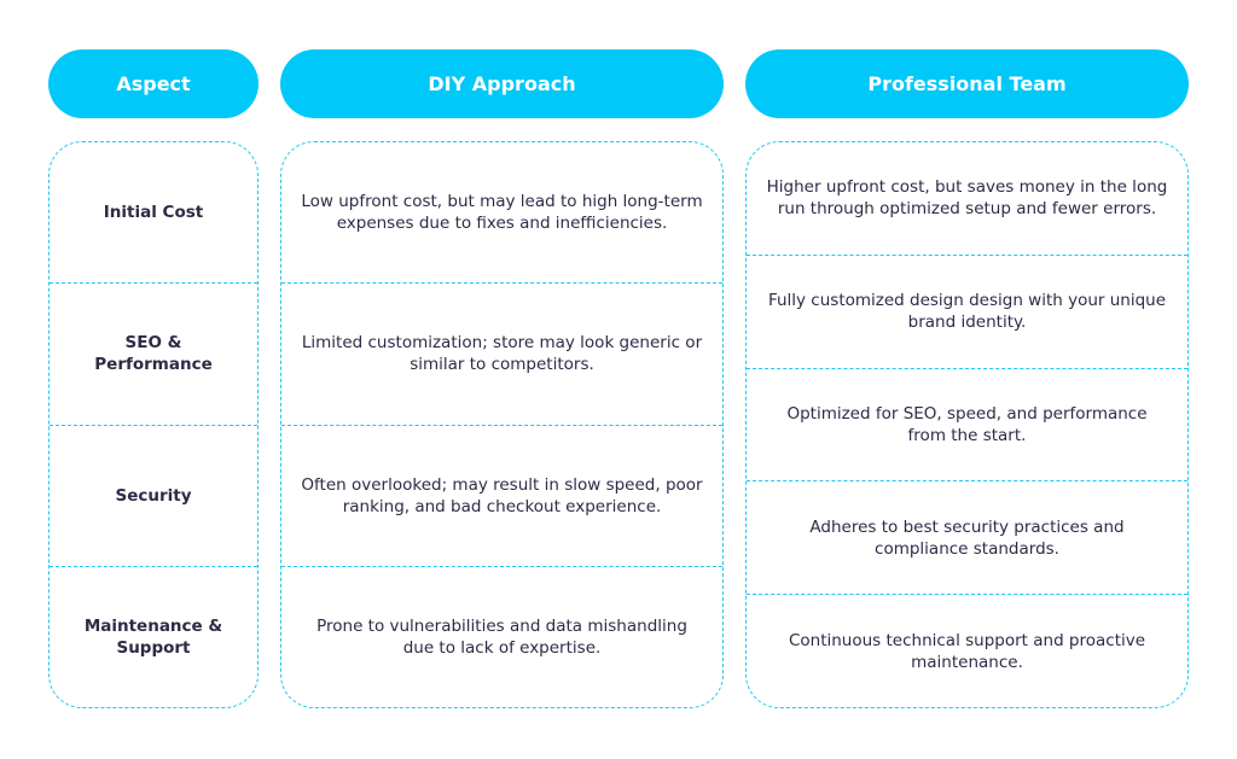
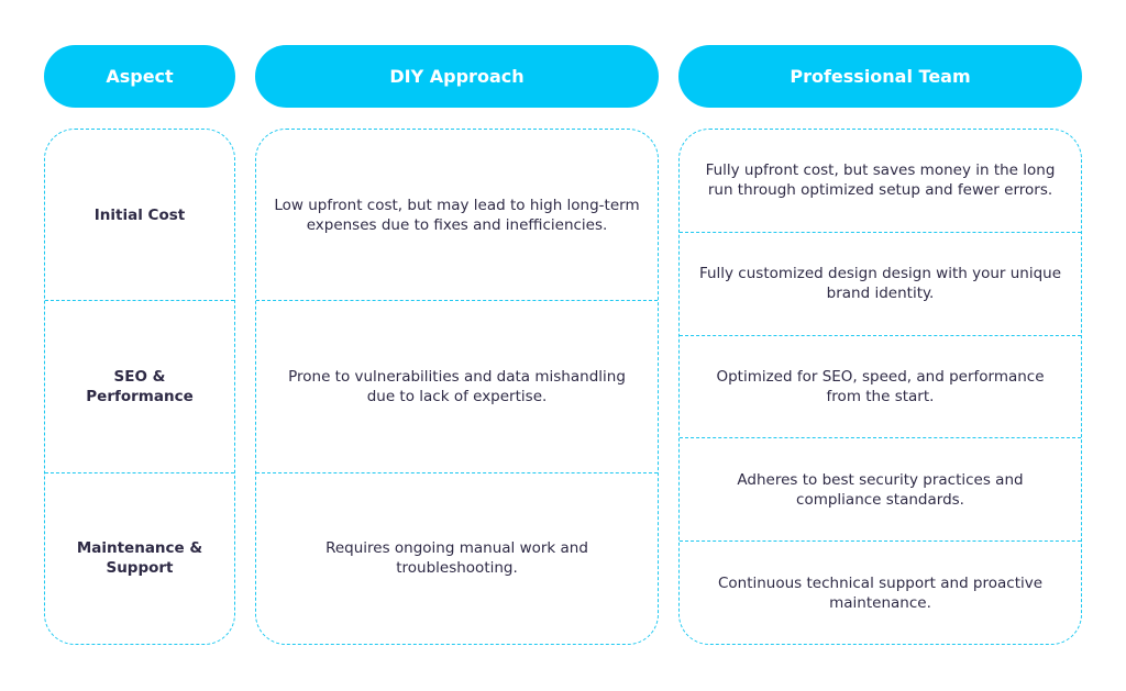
  Aspect
  DIY Approach
  Professional Team
  Initial Cost
  SEO & Performance
- Security
  Maintenance & Support
  Low upfront cost, but may lead to high long-term expenses due to fixes and inefficiencies.
- Limited customization; store may look generic or similar to competitors.
- Often overlooked; may result in slow speed, poor ranking, and bad checkout experience.
  Prone to vulnerabilities and data mishandling due to lack of expertise.
+ Requires ongoing manual work and troubleshooting.
- Higher upfront cost, but saves money in the long run through optimized setup and fewer errors.
+ Fully upfront cost, but saves money in the long run through optimized setup and fewer errors.
  Fully customized design design with your unique brand identity.
  Optimized for SEO, speed, and performance from the start.
  Adheres to best security practices and compliance standards.
  Continuous technical support and proactive maintenance.
